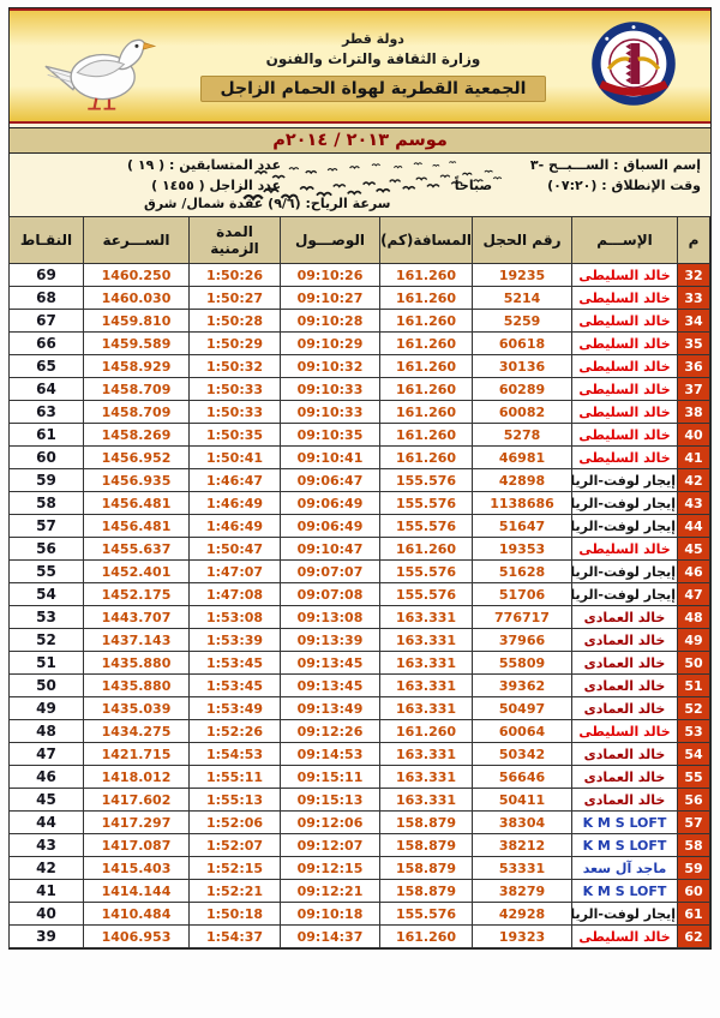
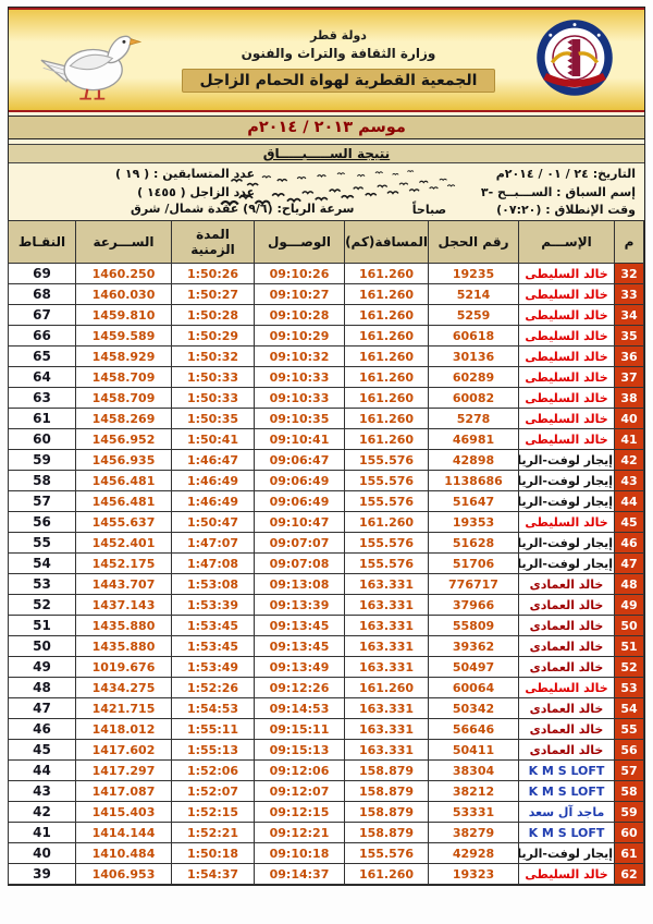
  دولة قطر
  وزارة الثقافة والتراث والفنون
  الجمعية القطرية لهواة الحمام الزاجل
  موسم ٢٠١٣ / ٢٠١٤م
+ نتيجة الســـــبـــــاق
+ التاريخ: ٢٤ / ٠١ / ٢٠١٤م
  إسم السباق : الســـبــح -٣
  وقت الإنطلاق : (٠٧:٢٠)
  صباحاً
  عدد المتسابقين : ( ١٩ )
  عدد الزاجل ( ١٤٥٥ )
  سرعة الرياح: (٩/٦) عقدة شمال/ شرق
  م	الإســـم	رقم الحجل	المسافة(كم)	الوصـــول	المدة الزمنية	الســـرعة	النقـاط
  32	خالد السليطى	19235	161.260	09:10:26	1:50:26	1460.250	69
  33	خالد السليطى	5214	161.260	09:10:27	1:50:27	1460.030	68
  34	خالد السليطى	5259	161.260	09:10:28	1:50:28	1459.810	67
  35	خالد السليطى	60618	161.260	09:10:29	1:50:29	1459.589	66
  36	خالد السليطى	30136	161.260	09:10:32	1:50:32	1458.929	65
  37	خالد السليطى	60289	161.260	09:10:33	1:50:33	1458.709	64
  38	خالد السليطى	60082	161.260	09:10:33	1:50:33	1458.709	63
  40	خالد السليطى	5278	161.260	09:10:35	1:50:35	1458.269	61
  41	خالد السليطى	46981	161.260	09:10:41	1:50:41	1456.952	60
  42	إيجار لوفت-الريا	42898	155.576	09:06:47	1:46:47	1456.935	59
  43	إيجار لوفت-الريا	1138686	155.576	09:06:49	1:46:49	1456.481	58
  44	إيجار لوفت-الريا	51647	155.576	09:06:49	1:46:49	1456.481	57
  45	خالد السليطى	19353	161.260	09:10:47	1:50:47	1455.637	56
  46	إيجار لوفت-الريا	51628	155.576	09:07:07	1:47:07	1452.401	55
  47	إيجار لوفت-الريا	51706	155.576	09:07:08	1:47:08	1452.175	54
  48	خالد العمادى	776717	163.331	09:13:08	1:53:08	1443.707	53
  49	خالد العمادى	37966	163.331	09:13:39	1:53:39	1437.143	52
  50	خالد العمادى	55809	163.331	09:13:45	1:53:45	1435.880	51
  51	خالد العمادى	39362	163.331	09:13:45	1:53:45	1435.880	50
- 52	خالد العمادى	50497	163.331	09:13:49	1:53:49	1435.039	49
+ 52	خالد العمادى	50497	163.331	09:13:49	1:53:49	1019.676	49
  53	خالد السليطى	60064	161.260	09:12:26	1:52:26	1434.275	48
  54	خالد العمادى	50342	163.331	09:14:53	1:54:53	1421.715	47
  55	خالد العمادى	56646	163.331	09:15:11	1:55:11	1418.012	46
  56	خالد العمادى	50411	163.331	09:15:13	1:55:13	1417.602	45
  57	K M S LOFT	38304	158.879	09:12:06	1:52:06	1417.297	44
  58	K M S LOFT	38212	158.879	09:12:07	1:52:07	1417.087	43
  59	ماجد آل سعد	53331	158.879	09:12:15	1:52:15	1415.403	42
  60	K M S LOFT	38279	158.879	09:12:21	1:52:21	1414.144	41
  61	إيجار لوفت-الريا	42928	155.576	09:10:18	1:50:18	1410.484	40
  62	خالد السليطى	19323	161.260	09:14:37	1:54:37	1406.953	39
